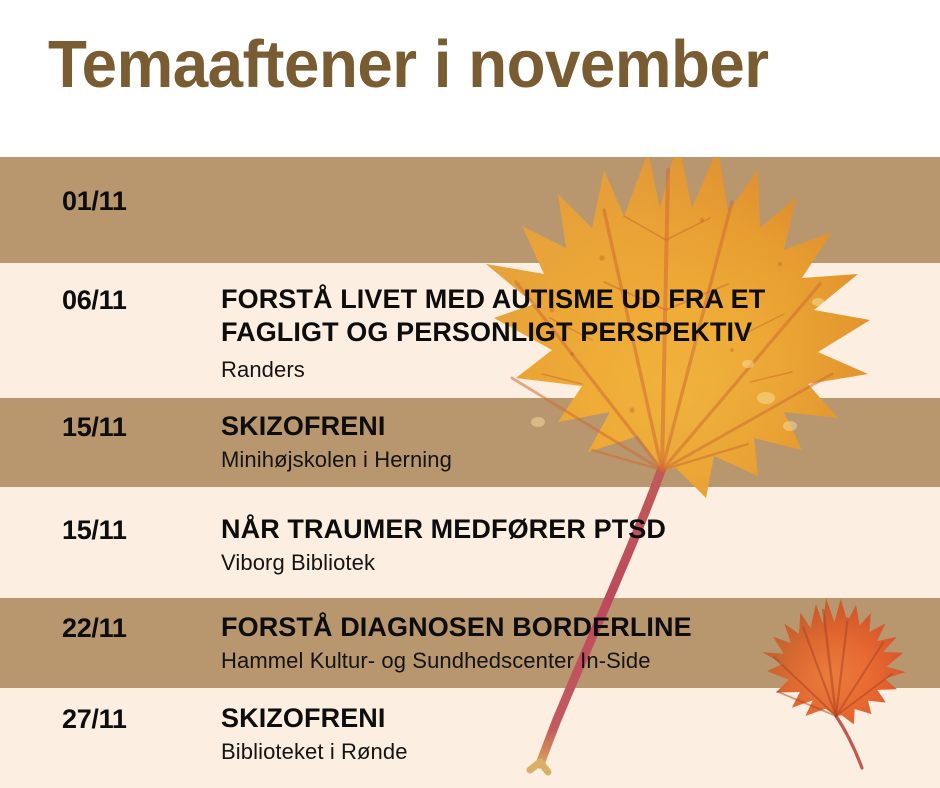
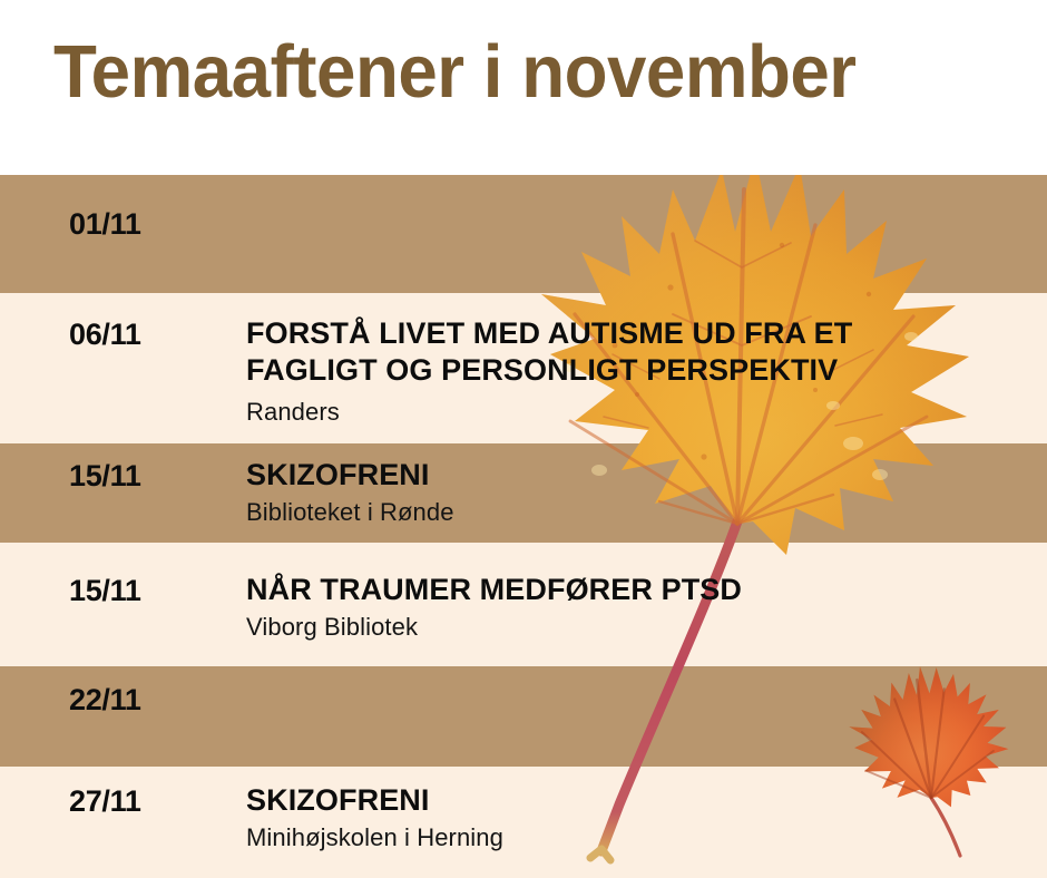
  Temaaftener i november
  01/11
  06/11
  FORSTÅ LIVET MED AUTISME UD FRA ET FAGLIGT OG PERSONLIGT PERSPEKTIV
  Randers
  15/11
  SKIZOFRENI
- Minihøjskolen i Herning
+ Biblioteket i Rønde
  15/11
  NÅR TRAUMER MEDFØRER PTSD
  Viborg Bibliotek
  22/11
- FORSTÅ DIAGNOSEN BORDERLINE
- Hammel Kultur- og Sundhedscenter In-Side
  27/11
  SKIZOFRENI
- Biblioteket i Rønde
+ Minihøjskolen i Herning
